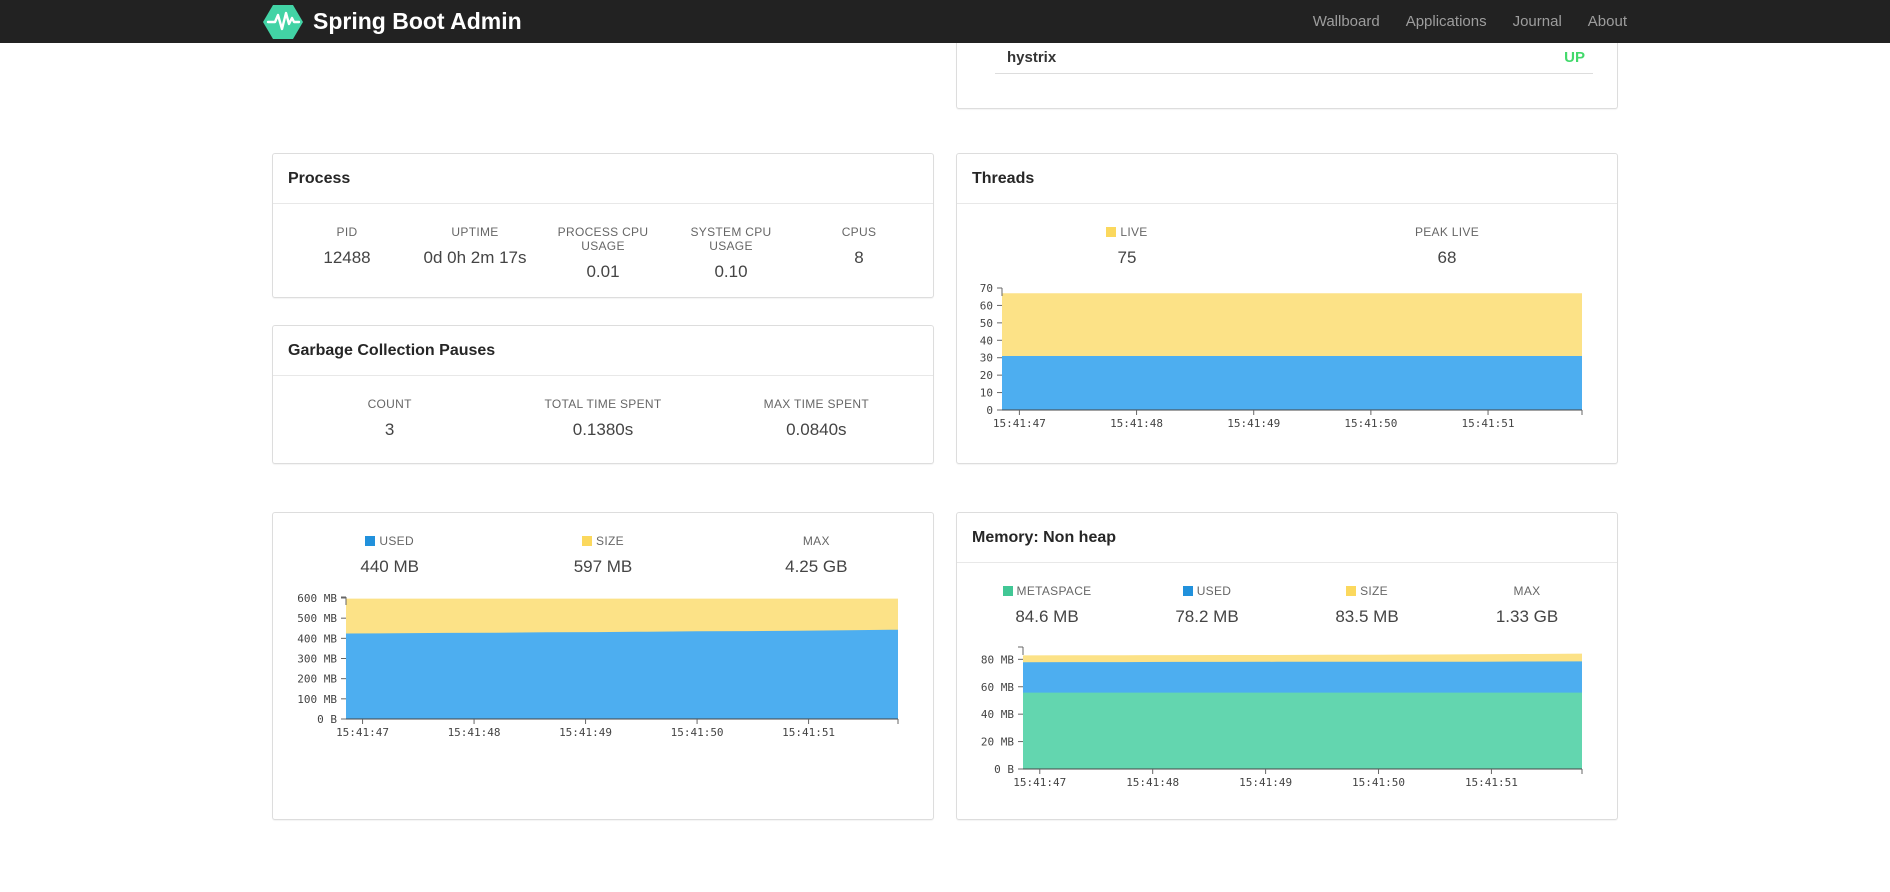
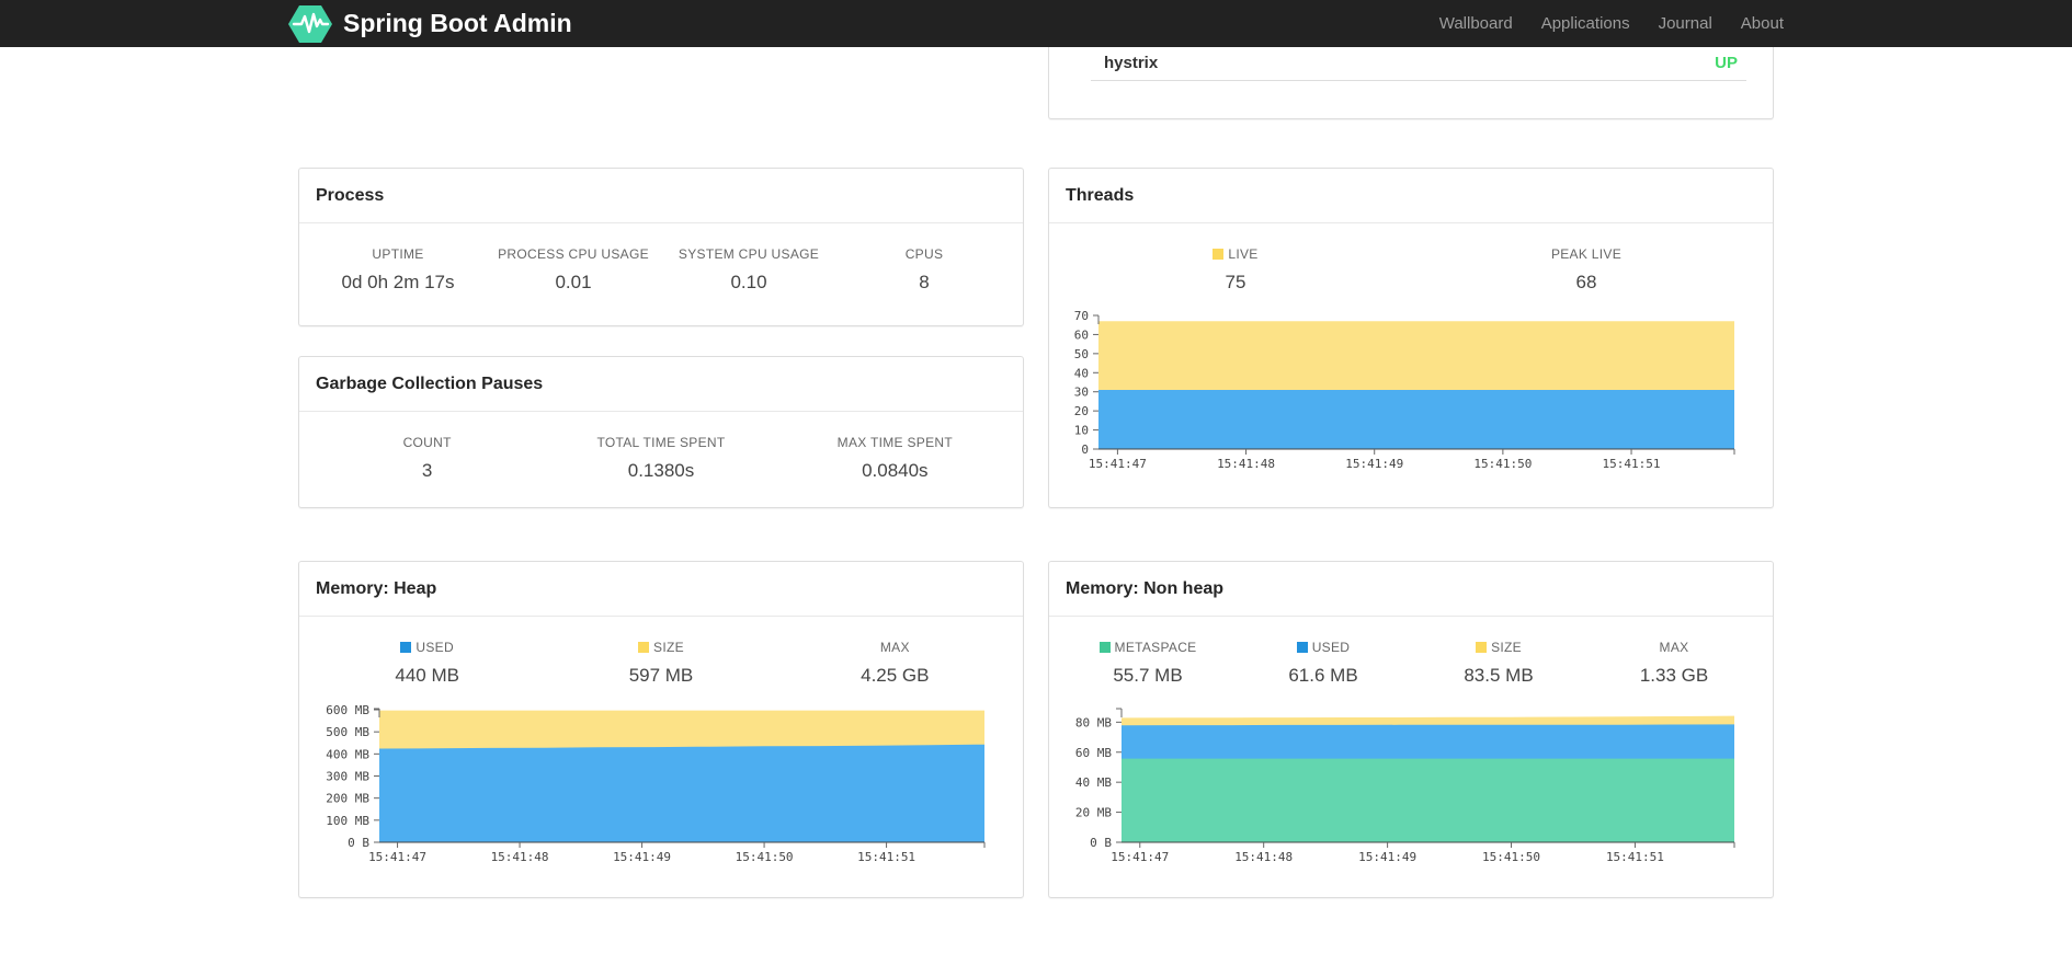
  Spring Boot Admin
  Wallboard
  Applications
  Journal
  About
  Process
- PID
- 12488
  UPTIME
  0d 0h 2m 17s
  PROCESS CPU USAGE
  0.01
  SYSTEM CPU USAGE
  0.10
  CPUS
  8
  Garbage Collection Pauses
  COUNT
  3
  TOTAL TIME SPENT
  0.1380s
  MAX TIME SPENT
  0.0840s
+ Memory: Heap
  USED
  440 MB
  SIZE
  597 MB
  MAX
  4.25 GB
  0 B
  100 MB
  200 MB
  300 MB
  400 MB
  500 MB
  600 MB
  15:41:47
  15:41:48
  15:41:49
  15:41:50
  15:41:51
  hystrix
  UP
  Threads
  LIVE
  75
  PEAK LIVE
  68
  0
  10
  20
  30
  40
  50
  60
  70
  15:41:47
  15:41:48
  15:41:49
  15:41:50
  15:41:51
  Memory: Non heap
  METASPACE
- 84.6 MB
+ 55.7 MB
  USED
- 78.2 MB
+ 61.6 MB
  SIZE
  83.5 MB
  MAX
  1.33 GB
  0 B
  20 MB
  40 MB
  60 MB
  80 MB
  15:41:47
  15:41:48
  15:41:49
  15:41:50
  15:41:51
